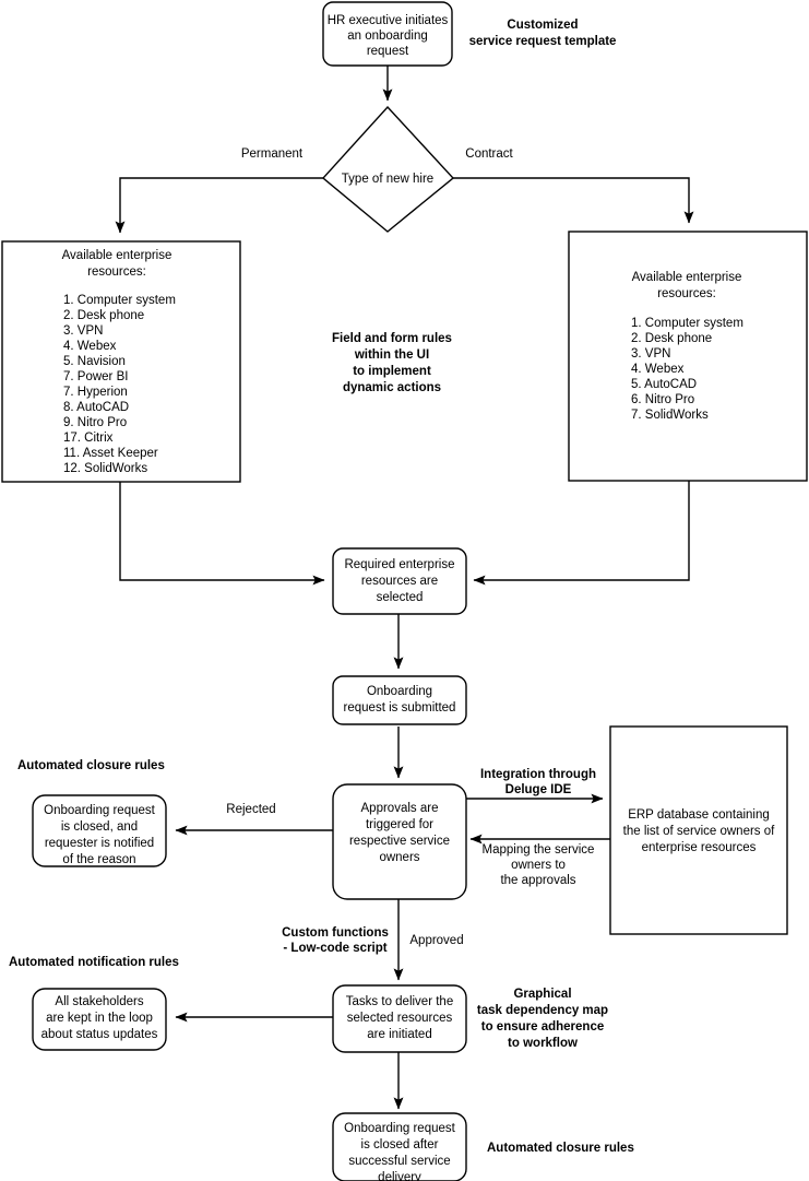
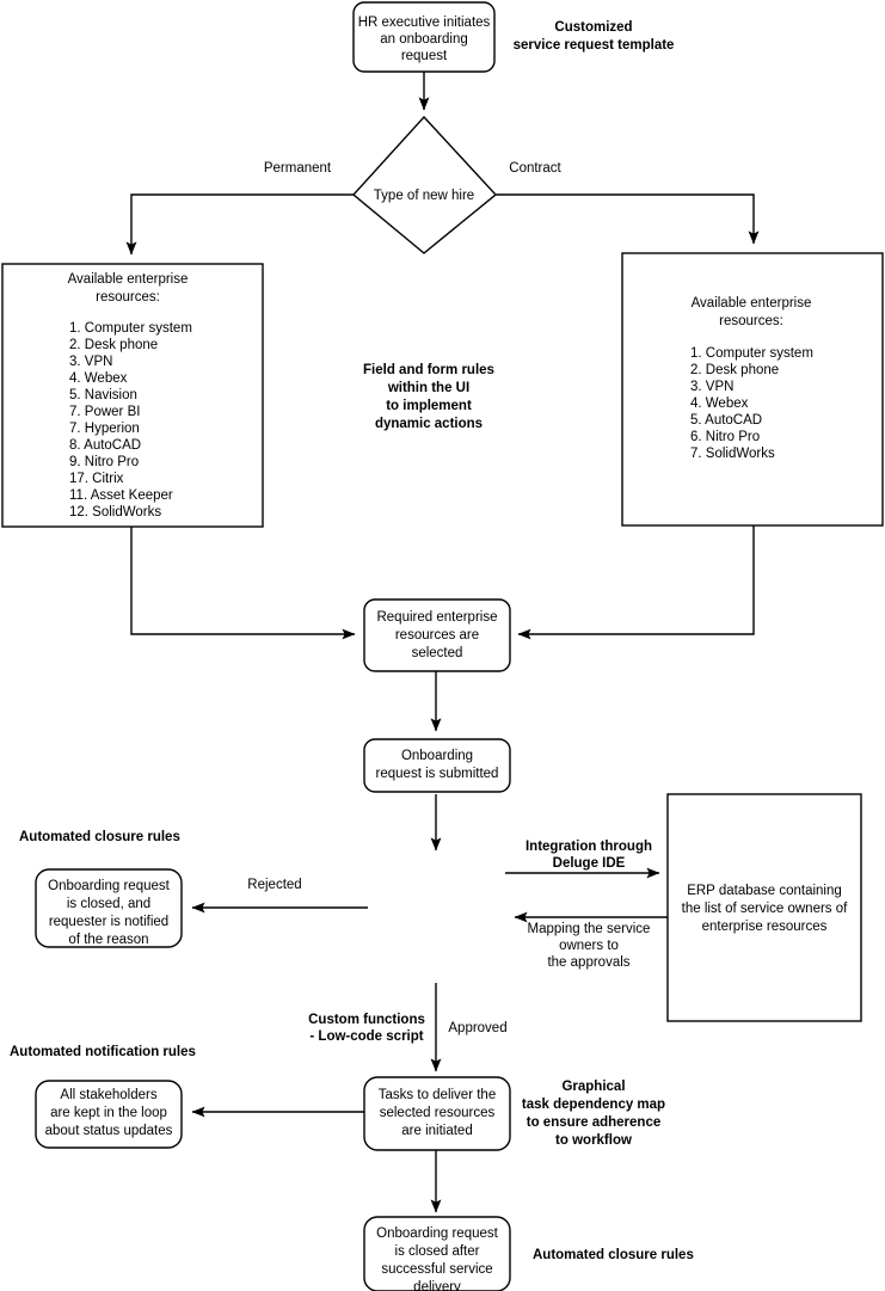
  HR executive initiates
  an onboarding
  request
  Customized
  service request template
  Type of new hire
  Permanent
  Contract
  Available enterprise
  resources:
  1. Computer system
  2. Desk phone
  3. VPN
  4. Webex
  5. Navision
  7. Power BI
  7. Hyperion
  8. AutoCAD
  9. Nitro Pro
  17. Citrix
  11. Asset Keeper
  12. SolidWorks
  Available enterprise
  resources:
  1. Computer system
  2. Desk phone
  3. VPN
  4. Webex
  5. AutoCAD
  6. Nitro Pro
  7. SolidWorks
  Field and form rules
  within the UI
  to implement
  dynamic actions
  Required enterprise
  resources are
  selected
  Onboarding
  request is submitted
- Approvals are
- triggered for
- respective service
- owners
  ERP database containing
  the list of service owners of
  enterprise resources
  Integration through
  Deluge IDE
  Mapping the service
  owners to
  the approvals
  Automated closure rules
  Onboarding request
  is closed, and
  requester is notified
  of the reason
  Rejected
  Custom functions
  - Low-code script
  Approved
  Automated notification rules
  Tasks to deliver the
  selected resources
  are initiated
  All stakeholders
  are kept in the loop
  about status updates
  Graphical
  task dependency map
  to ensure adherence
  to workflow
  Onboarding request
  is closed after
  successful service
  delivery
  Automated closure rules
